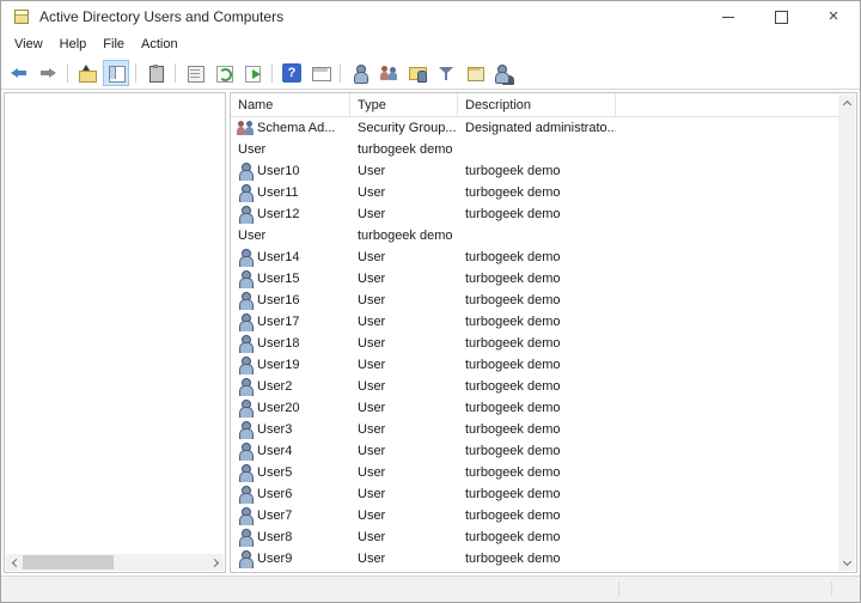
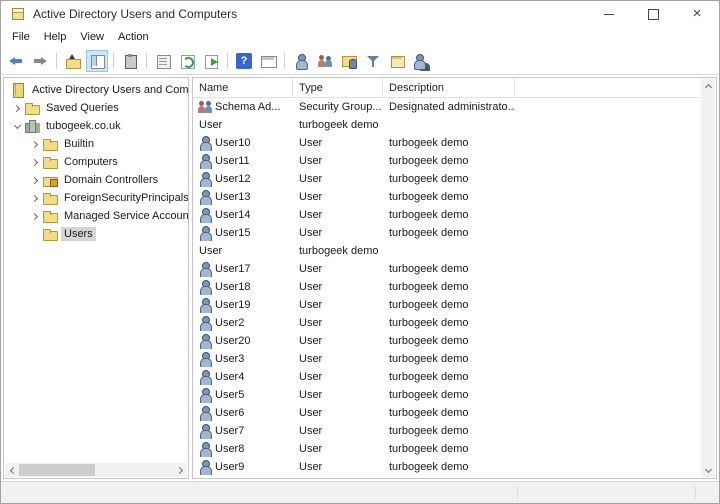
  Active Directory Users and Computers
- View
+ File
  Help
- File
+ View
  Action
+ Active Directory Users and Com
+ Saved Queries
+ tubogeek.co.uk
+ Builtin
+ Computers
+ Domain Controllers
+ ForeignSecurityPrincipals
+ Managed Service Accoun
+ Users
  Name
  Type
  Description
  Schema Ad...
  Security Group...
  Designated administrato..
  User
  turbogeek demo
  User10
  User
  turbogeek demo
  User11
  User
  turbogeek demo
  User12
  User
  turbogeek demo
+ User13
  User
  turbogeek demo
  User14
  User
  turbogeek demo
  User15
  User
  turbogeek demo
- User16
  User
  turbogeek demo
  User17
  User
  turbogeek demo
  User18
  User
  turbogeek demo
  User19
  User
  turbogeek demo
  User2
  User
  turbogeek demo
  User20
  User
  turbogeek demo
  User3
  User
  turbogeek demo
  User4
  User
  turbogeek demo
  User5
  User
  turbogeek demo
  User6
  User
  turbogeek demo
  User7
  User
  turbogeek demo
  User8
  User
  turbogeek demo
  User9
  User
  turbogeek demo
